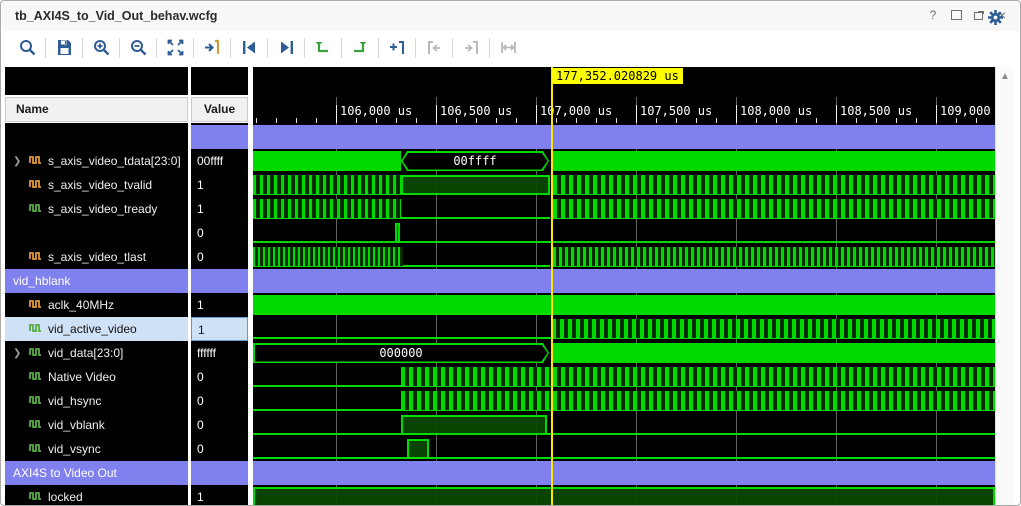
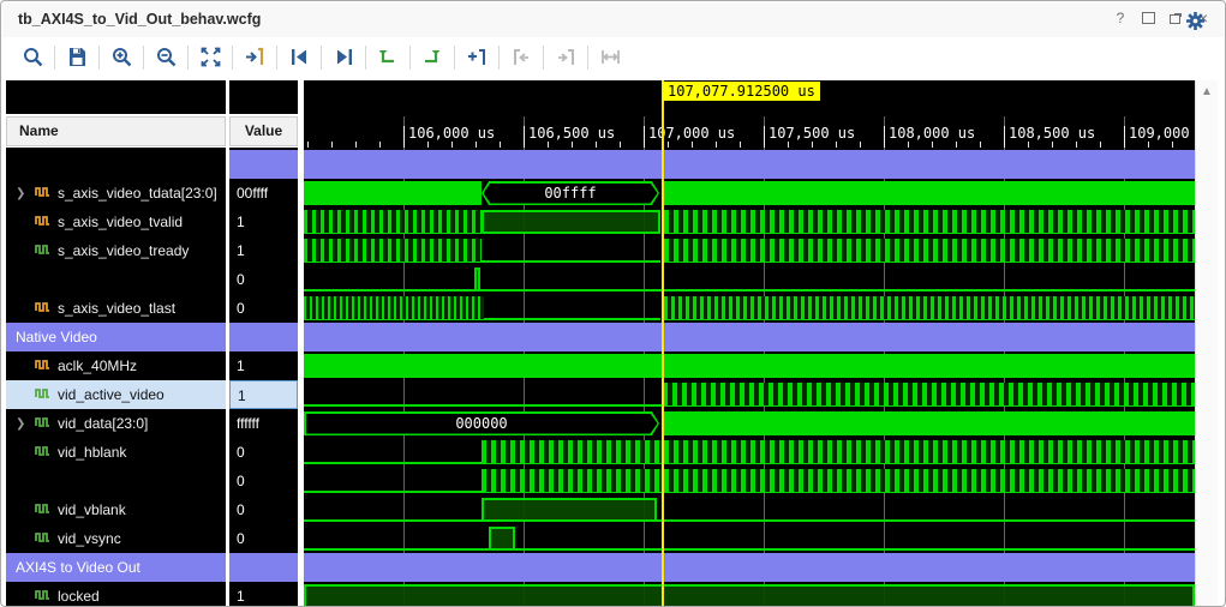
  tb_AXI4S_to_Vid_Out_behav.wcfg
  ?
  ×
  Name
  Value
  ❯
  s_axis_video_tdata[23:0]
  s_axis_video_tvalid
  s_axis_video_tready
  s_axis_video_tlast
- vid_hblank
+ Native Video
  aclk_40MHz
  vid_active_video
  ❯
  vid_data[23:0]
- Native Video
+ vid_hblank
- vid_hsync
  vid_vblank
  vid_vsync
  AXI4S to Video Out
  locked
  00ffff
  1
  1
  0
  0
  1
  1
  ffffff
  0
  0
  0
  0
  1
  106,000 us
  106,500 us
  17,000 us
  107,500 us
  108,000 us
  108,500 us
  109,000
  00ffff
  000000
- 177,352.020829 us
+ 107,077.912500 us
  ▲
